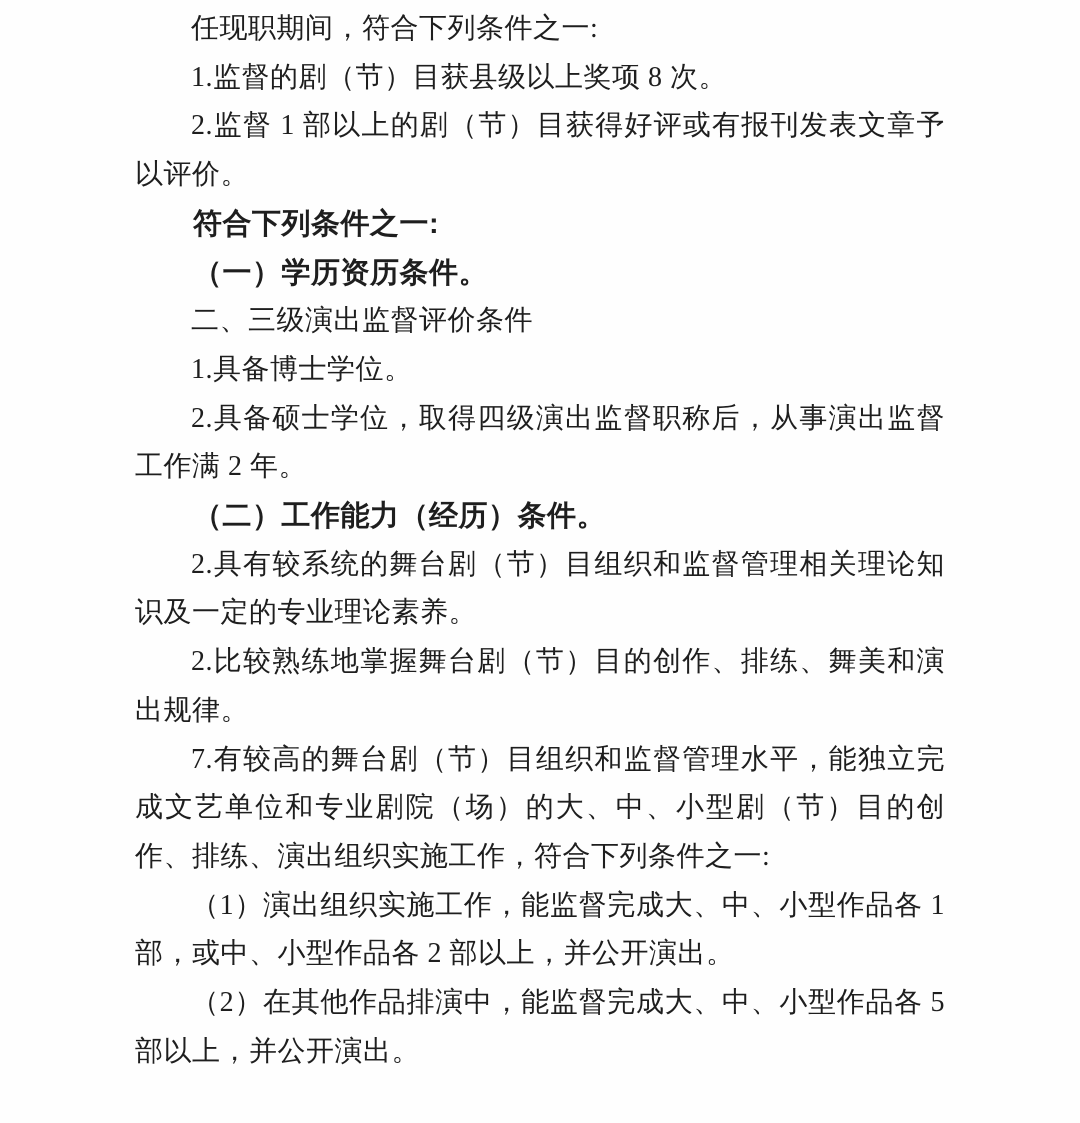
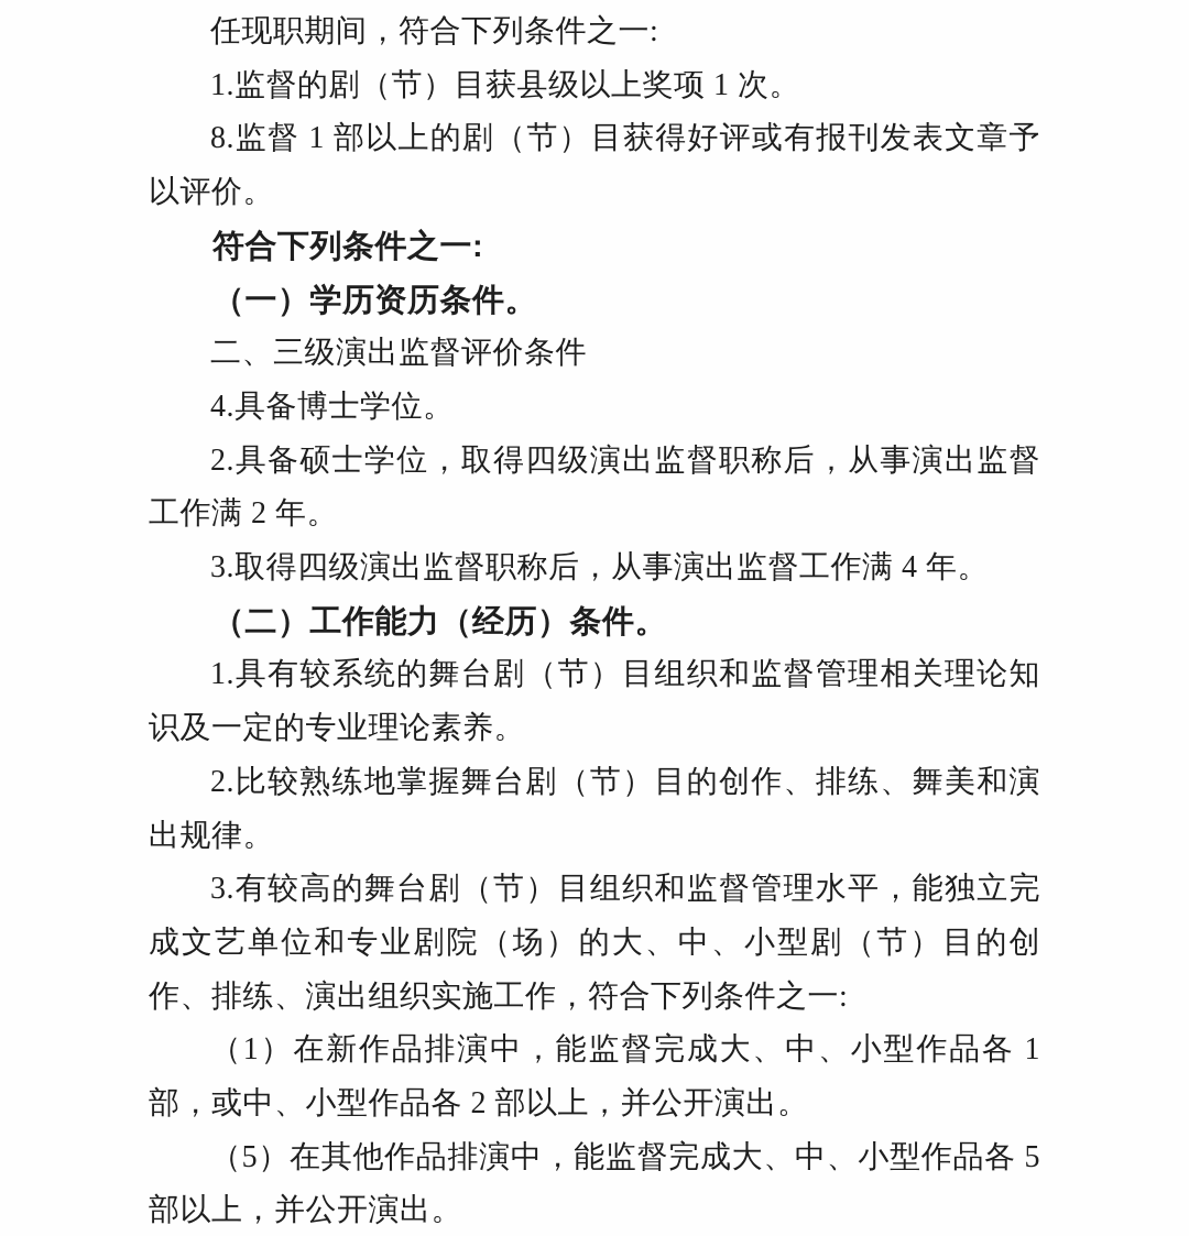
  任现职期间，符合下列条件之一:
- 1.监督的剧（节）目获县级以上奖项 8 次。
+ 1.监督的剧（节）目获县级以上奖项 1 次。
- 2.监督 1 部以上的剧（节）目获得好评或有报刊发表文章予以评价。
+ 8.监督 1 部以上的剧（节）目获得好评或有报刊发表文章予以评价。
  符合下列条件之一:
  （一）学历资历条件。
  二、三级演出监督评价条件
- 1.具备博士学位。
+ 4.具备博士学位。
  2.具备硕士学位，取得四级演出监督职称后，从事演出监督工作满 2 年。
+ 3.取得四级演出监督职称后，从事演出监督工作满 4 年。
  （二）工作能力（经历）条件。
- 2.具有较系统的舞台剧（节）目组织和监督管理相关理论知识及一定的专业理论素养。
+ 1.具有较系统的舞台剧（节）目组织和监督管理相关理论知识及一定的专业理论素养。
  2.比较熟练地掌握舞台剧（节）目的创作、排练、舞美和演出规律。
- 7.有较高的舞台剧（节）目组织和监督管理水平，能独立完成文艺单位和专业剧院（场）的大、中、小型剧（节）目的创作、排练、演出组织实施工作，符合下列条件之一:
+ 3.有较高的舞台剧（节）目组织和监督管理水平，能独立完成文艺单位和专业剧院（场）的大、中、小型剧（节）目的创作、排练、演出组织实施工作，符合下列条件之一:
- （1）演出组织实施工作，能监督完成大、中、小型作品各 1 部，或中、小型作品各 2 部以上，并公开演出。
+ （1）在新作品排演中，能监督完成大、中、小型作品各 1 部，或中、小型作品各 2 部以上，并公开演出。
- （2）在其他作品排演中，能监督完成大、中、小型作品各 5 部以上，并公开演出。
+ （5）在其他作品排演中，能监督完成大、中、小型作品各 5 部以上，并公开演出。
